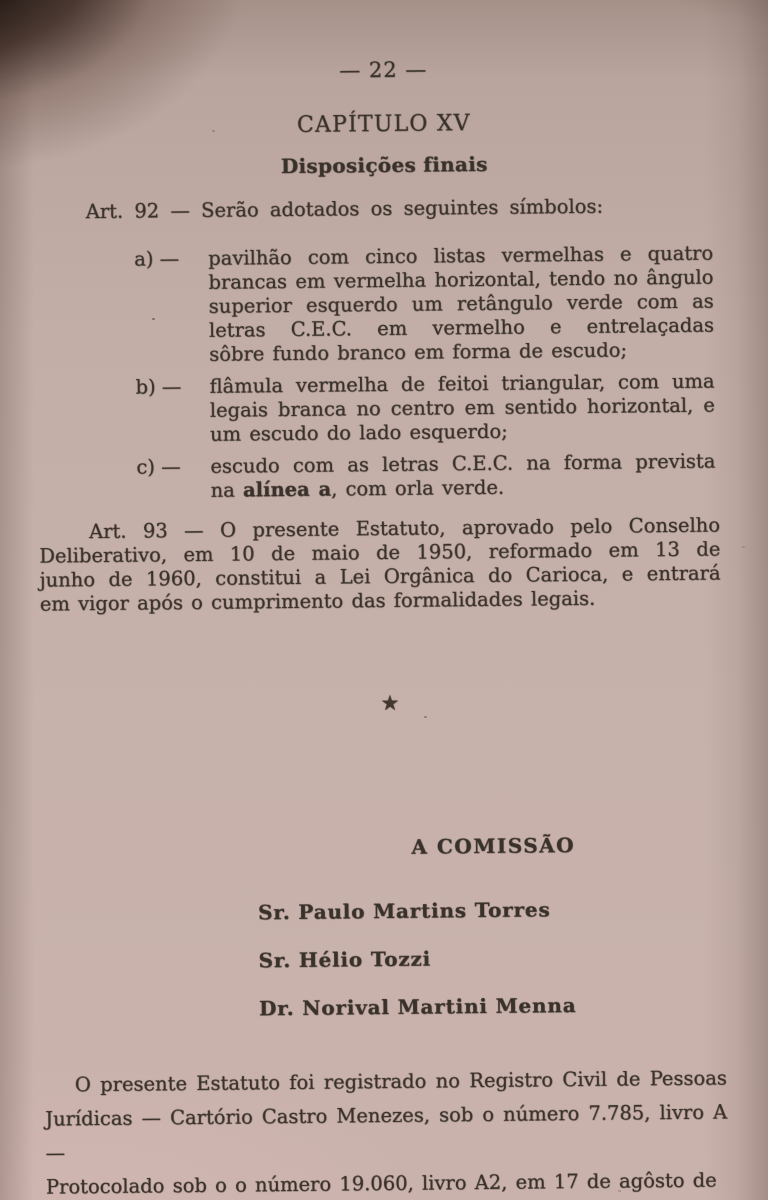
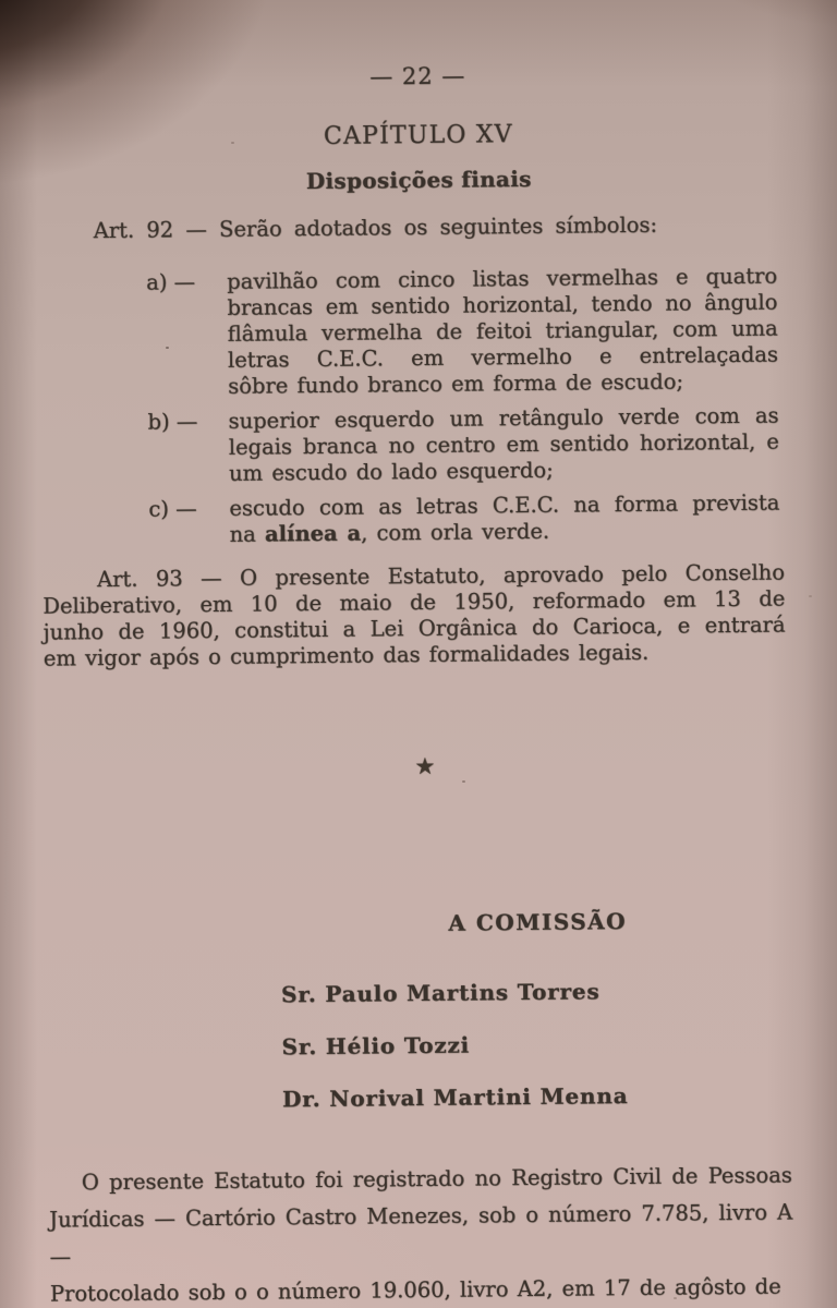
  — 22 —
  CAPÍTULO XV
  Disposições finais
  Art. 92 — Serão adotados os seguintes símbolos:
  a) —
  pavilhão com cinco listas vermelhas e quatro
- brancas em vermelha horizontal, tendo no ângulo
+ brancas em sentido horizontal, tendo no ângulo
- superior esquerdo um retângulo verde com as
+ flâmula vermelha de feitoi triangular, com uma
  letras C.E.C. em vermelho e entrelaçadas
  sôbre fundo branco em forma de escudo;
  b) —
- flâmula vermelha de feitoi triangular, com uma
+ superior esquerdo um retângulo verde com as
  legais branca no centro em sentido horizontal, e
  um escudo do lado esquerdo;
  c) —
  escudo com as letras C.E.C. na forma prevista
  na alínea a, com orla verde.
  Art. 93 — O presente Estatuto, aprovado pelo Conselho
  Deliberativo, em 10 de maio de 1950, reformado em 13 de
  junho de 1960, constitui a Lei Orgânica do Carioca, e entrará
  em vigor após o cumprimento das formalidades legais.
  ★
  A COMISSÃO
  Sr. Paulo Martins Torres
  Sr. Hélio Tozzi
  Dr. Norival Martini Menna
  O presente Estatuto foi registrado no Registro Civil de Pessoas
  Jurídicas — Cartório Castro Menezes, sob o número 7.785, livro A —
  Protocolado sob o o número 19.060, livro A2, em 17 de agôsto de
